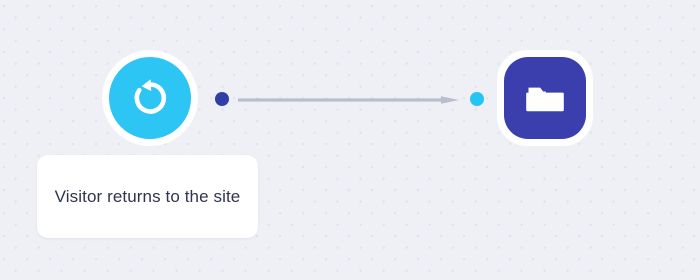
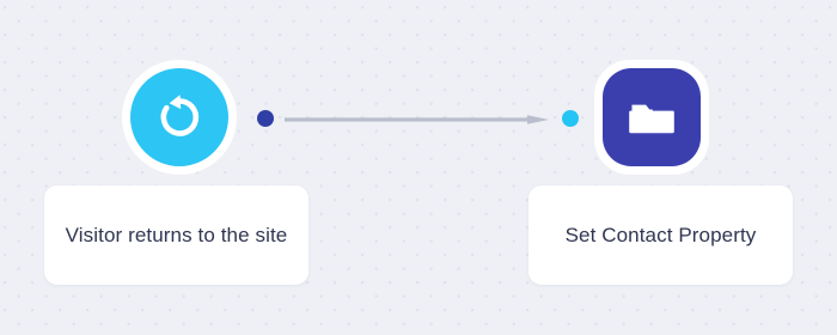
  Visitor returns to the site
+ Set Contact Property
